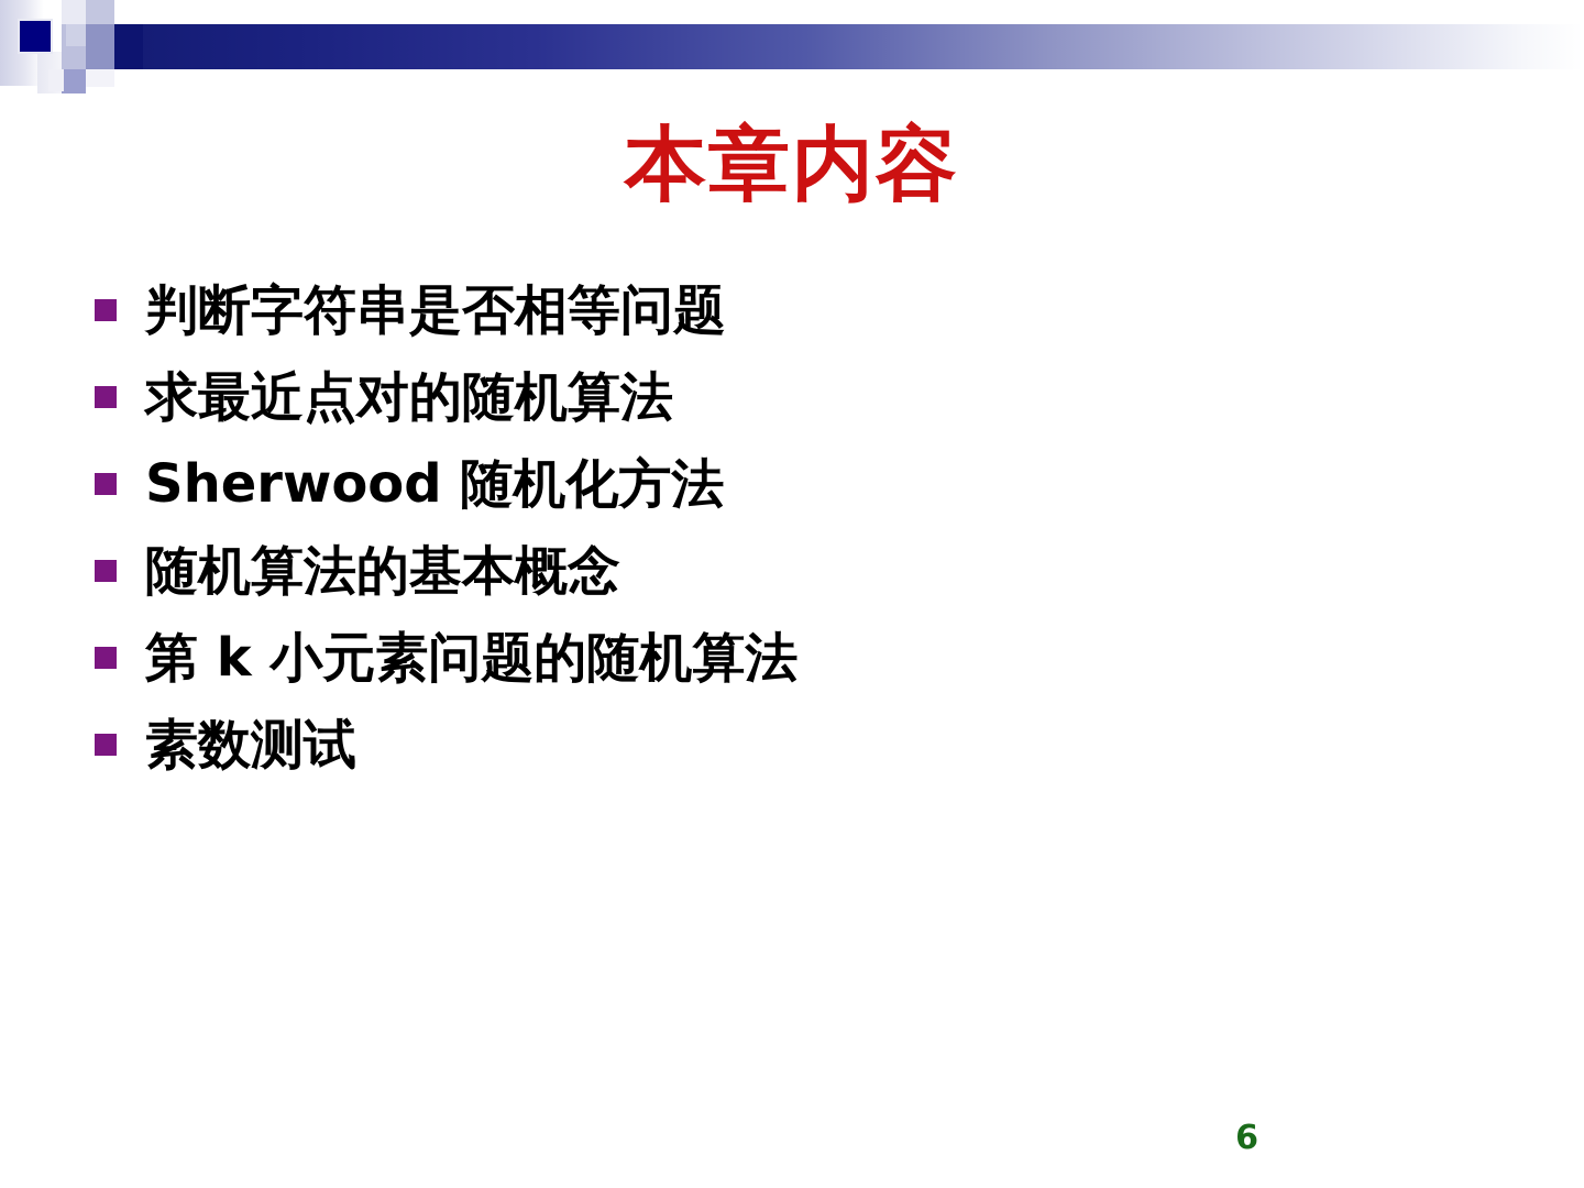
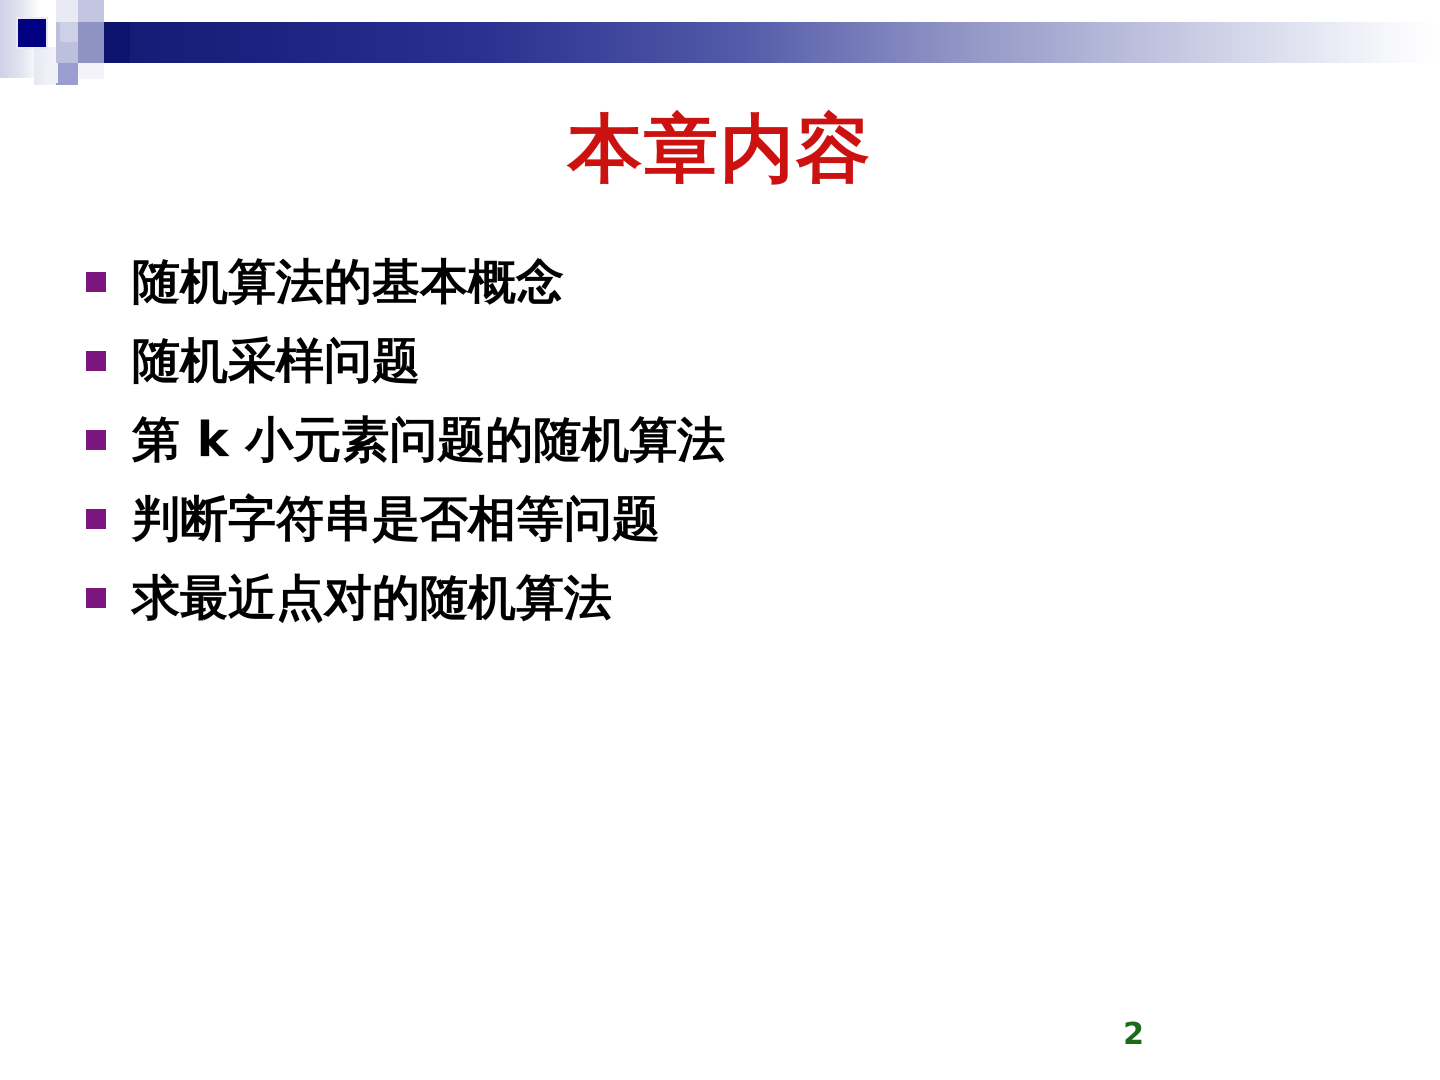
  本章内容
- 判断字符串是否相等问题
+ 随机算法的基本概念
+ 随机采样问题
- 求最近点对的随机算法
+ 第 k 小元素问题的随机算法
- Sherwood 随机化方法
- 随机算法的基本概念
+ 判断字符串是否相等问题
- 第 k 小元素问题的随机算法
+ 求最近点对的随机算法
- 素数测试
- 6
+ 2
